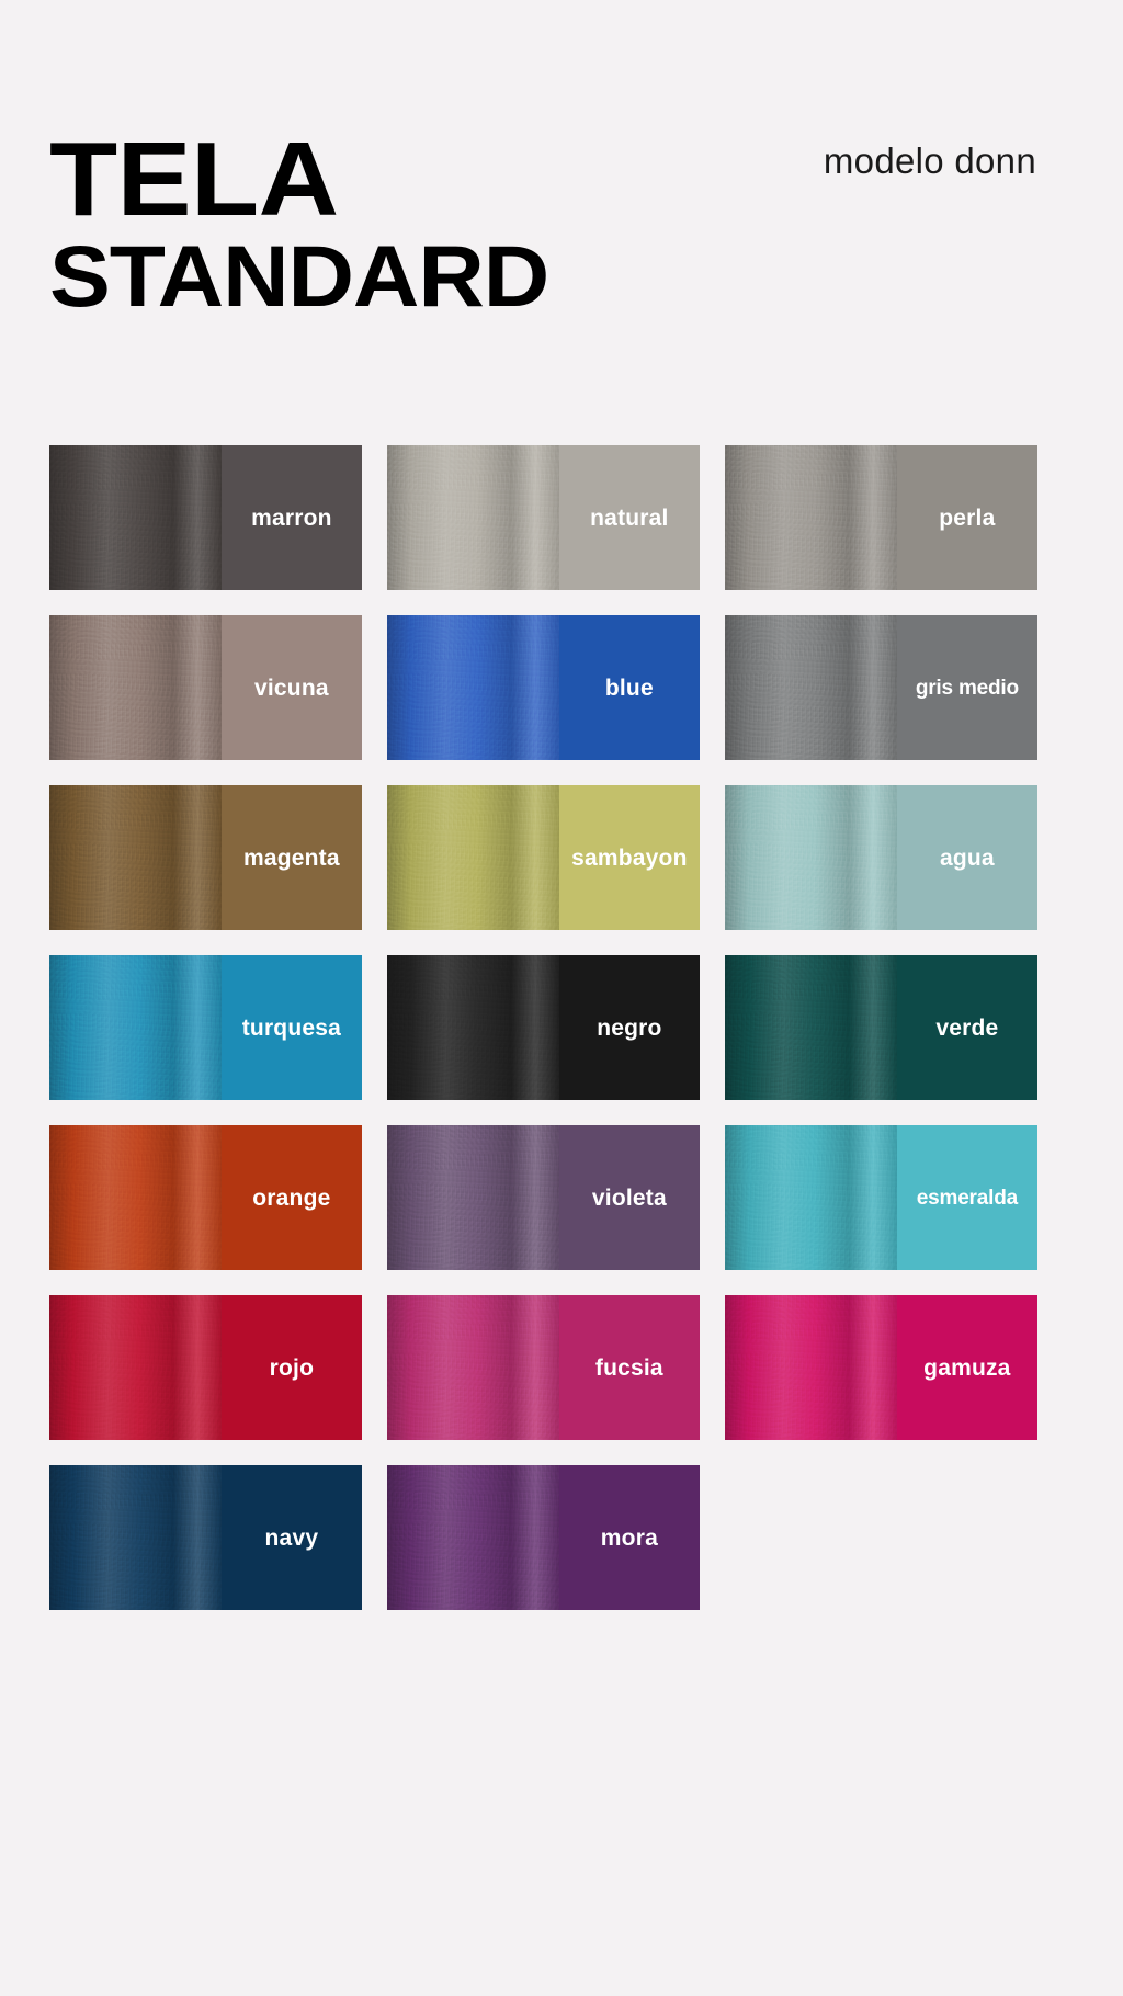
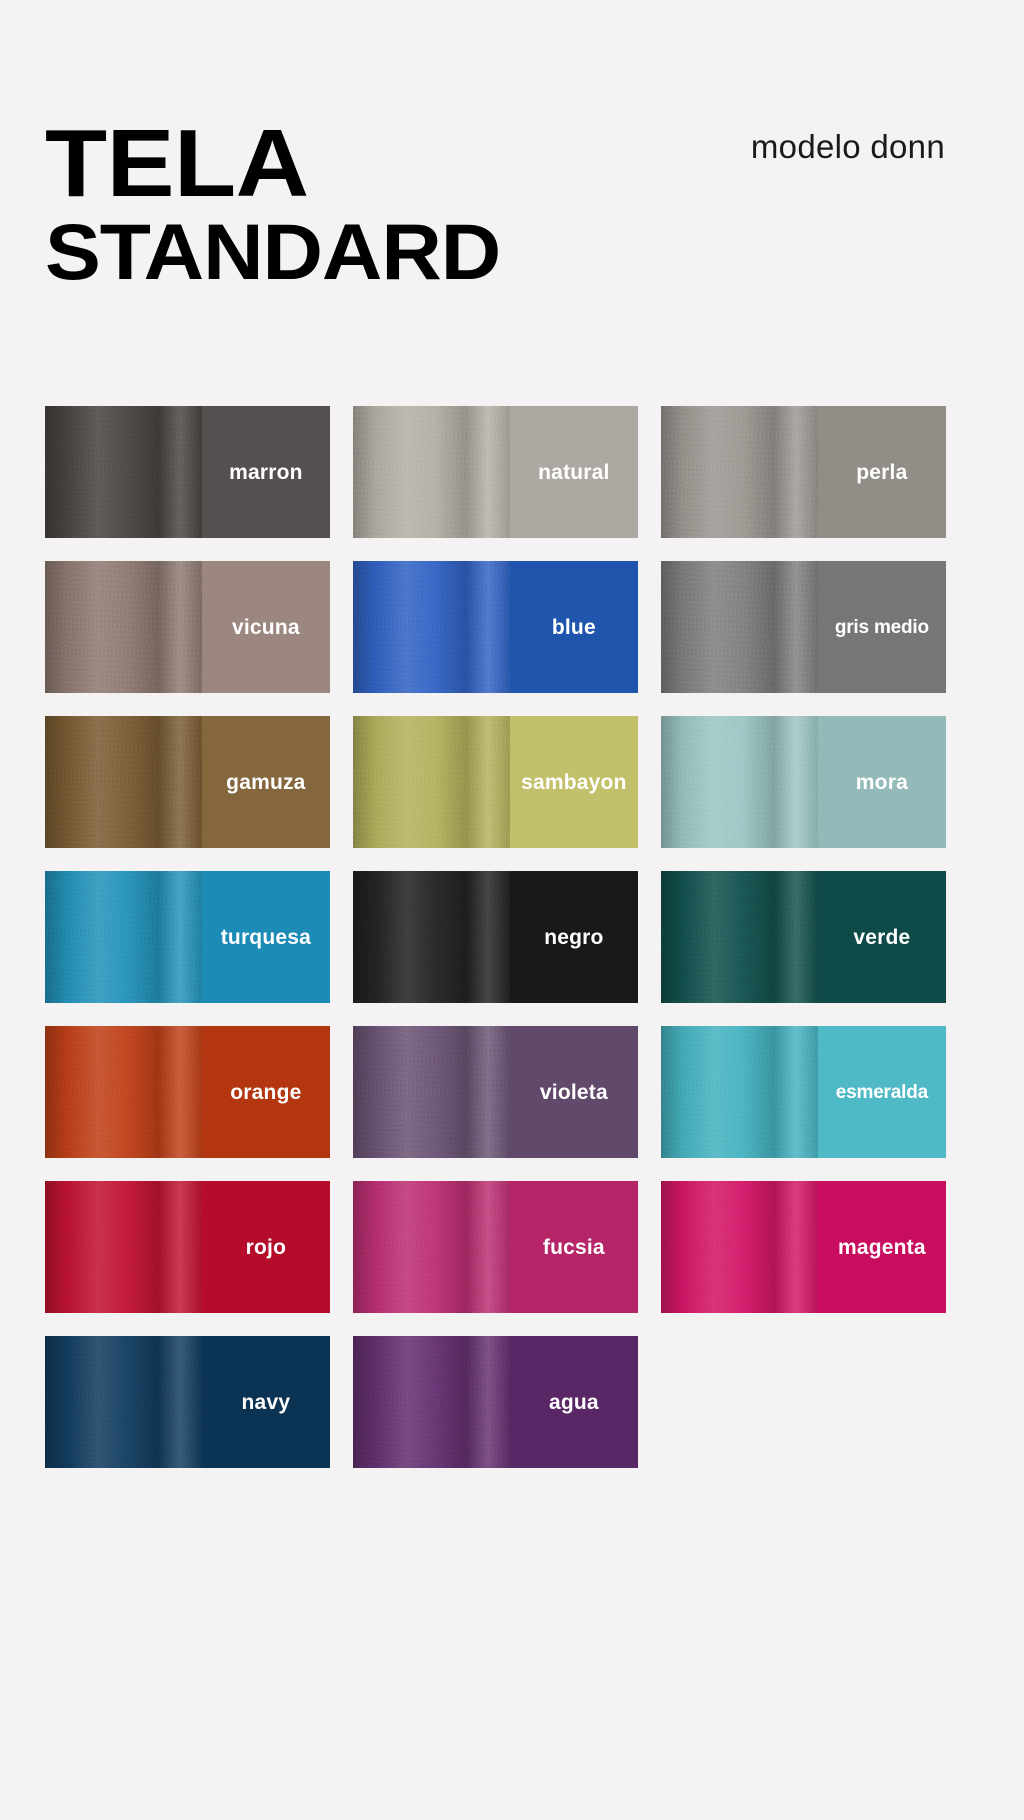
  TELA
  STANDARD
  modelo donn
  marron
  natural
  perla
  vicuna
  blue
  gris medio
- magenta
+ gamuza
  sambayon
- agua
+ mora
  turquesa
  negro
  verde
  orange
  violeta
  esmeralda
  rojo
  fucsia
- gamuza
+ magenta
  navy
- mora
+ agua
